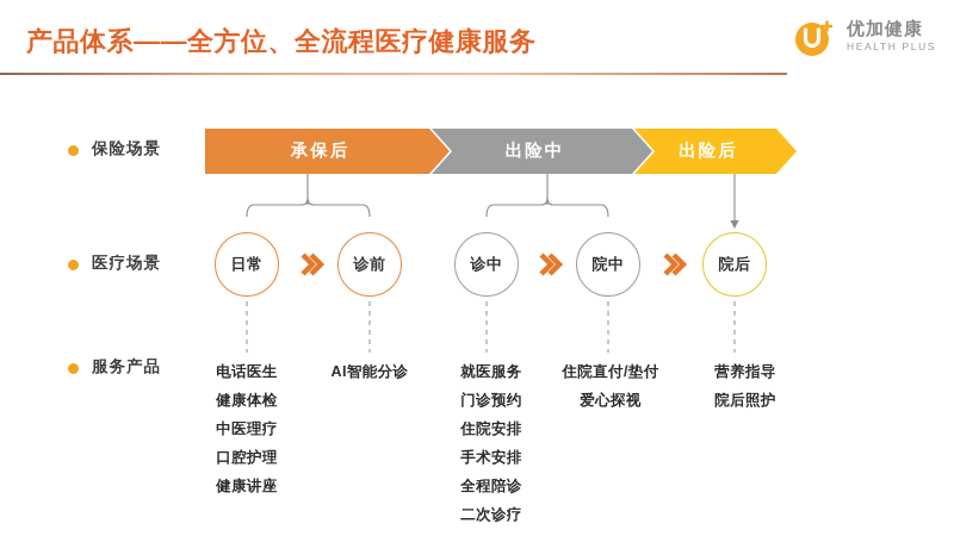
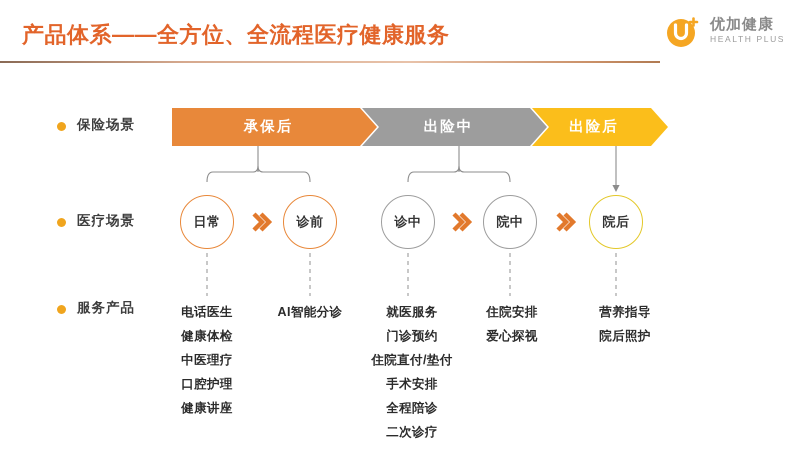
  产品体系——全方位、全流程医疗健康服务
  优加健康
  HEALTH PLUS
  保险场景
  医疗场景
  服务产品
  承保后
  出险中
  出险后
  日常
  诊前
  诊中
  院中
  院后
  电话医生
  健康体检
  中医理疗
  口腔护理
  健康讲座
  AI智能分诊
  就医服务
  门诊预约
- 住院安排
+ 住院直付/垫付
  手术安排
  全程陪诊
  二次诊疗
- 住院直付/垫付
+ 住院安排
  爱心探视
  营养指导
  院后照护
